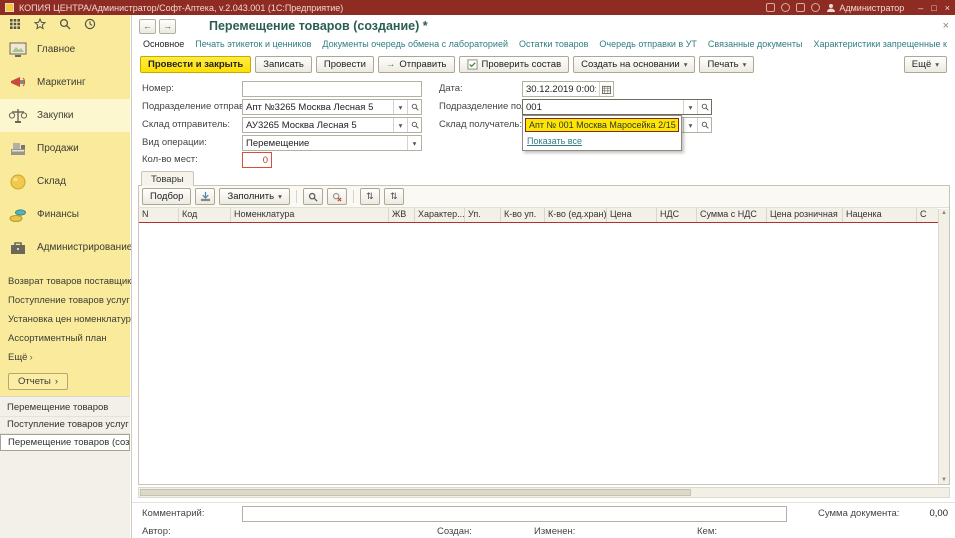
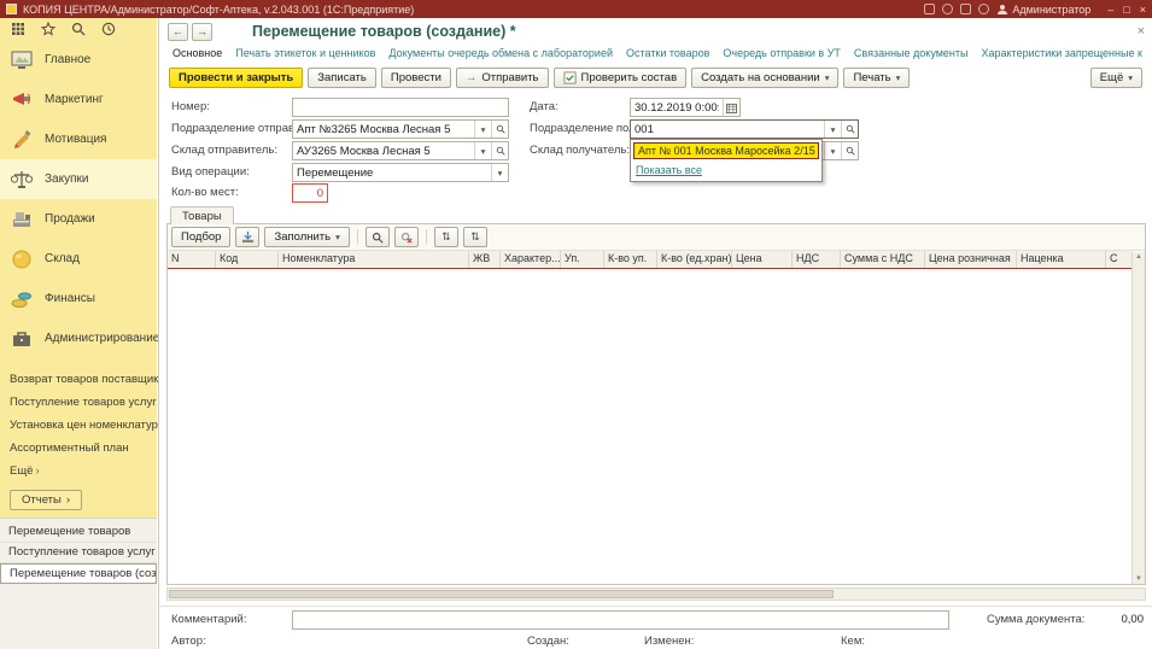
  КОПИЯ ЦЕНТРА/Администратор/Софт-Аптека, v.2.043.001 (1С:Предприятие)
  Администратор
  –
  □
  ×
  Главное
  Маркетинг
+ Мотивация
  Закупки
  Продажи
  Склад
  Финансы
  Администрирование
  Возврат товаров поставщик
  Поступление товаров услуг
  Установка цен номенклатур
  Ассортиментный план
  Ещё ›
  Отчеты
  ›
  Перемещение товаров
  Поступление товаров услуг
  Перемещение товаров (соз
  ←
  →
  Перемещение товаров (создание) *
  ×
  Основное
  Печать этикеток и ценников
  Документы очередь обмена с лабораторией
  Остатки товаров
  Очередь отправки в УТ
  Связанные документы
  Характеристики запрещенные к
  Провести и закрыть
  Записать
  Провести
  →
  Отправить
  Проверить состав
  Создать на основании
  ▾
  Печать
  ▾
  Ещё
  ▾
  Номер:
  Дата:
  30.12.2019 0:00:
  Подразделение отпра
  Апт №3265 Москва Лесная 5
  ▾
  001
  ▾
  Склад отправитель:
  АУ3265 Москва Лесная 5
  ▾
  Склад получатель:
  ▾
  Вид операции:
  Перемещение
  ▾
  Кол-во мест:
  0
  Апт № 001 Москва Маросейка 2/15
  Показать все
  Товары
  Подбор
  Заполнить
  ▾
  ⇅
  ⇅
  N
  Код
  Номенклатура
  ЖВ
  Характер...
  Уп.
  К-во уп.
  К-во (ед.хран)
  Цена
  НДС
  Сумма с НДС
  Цена розничная
  Наценка
  С
  Комментарий:
  Сумма документа:
  0,00
  Автор:
  Создан:
  Изменен:
  Кем:
